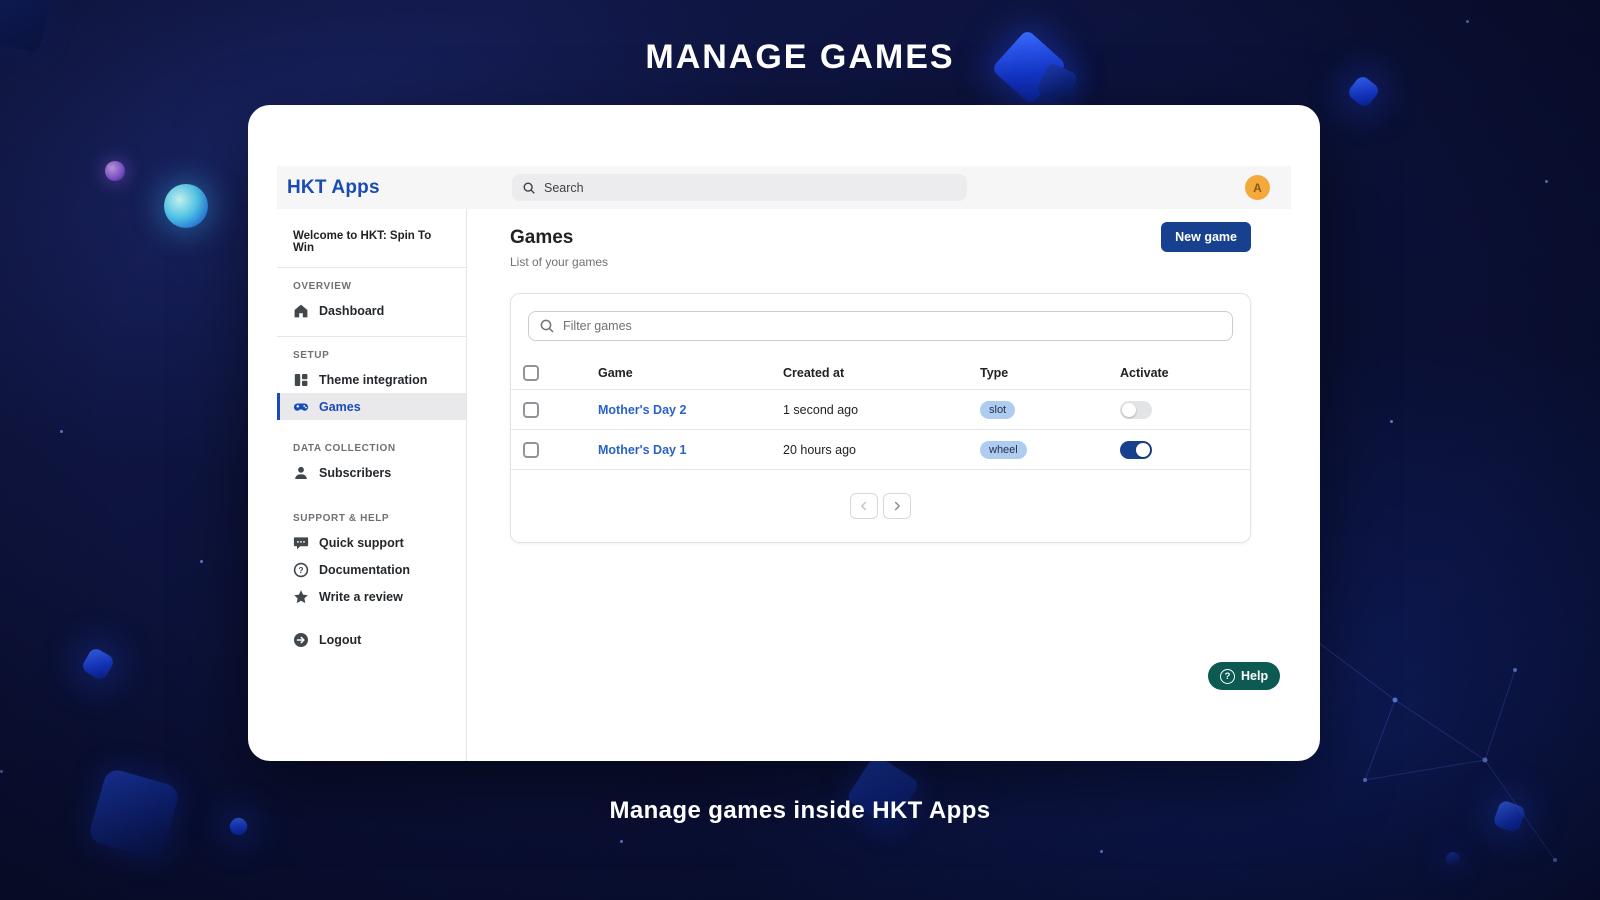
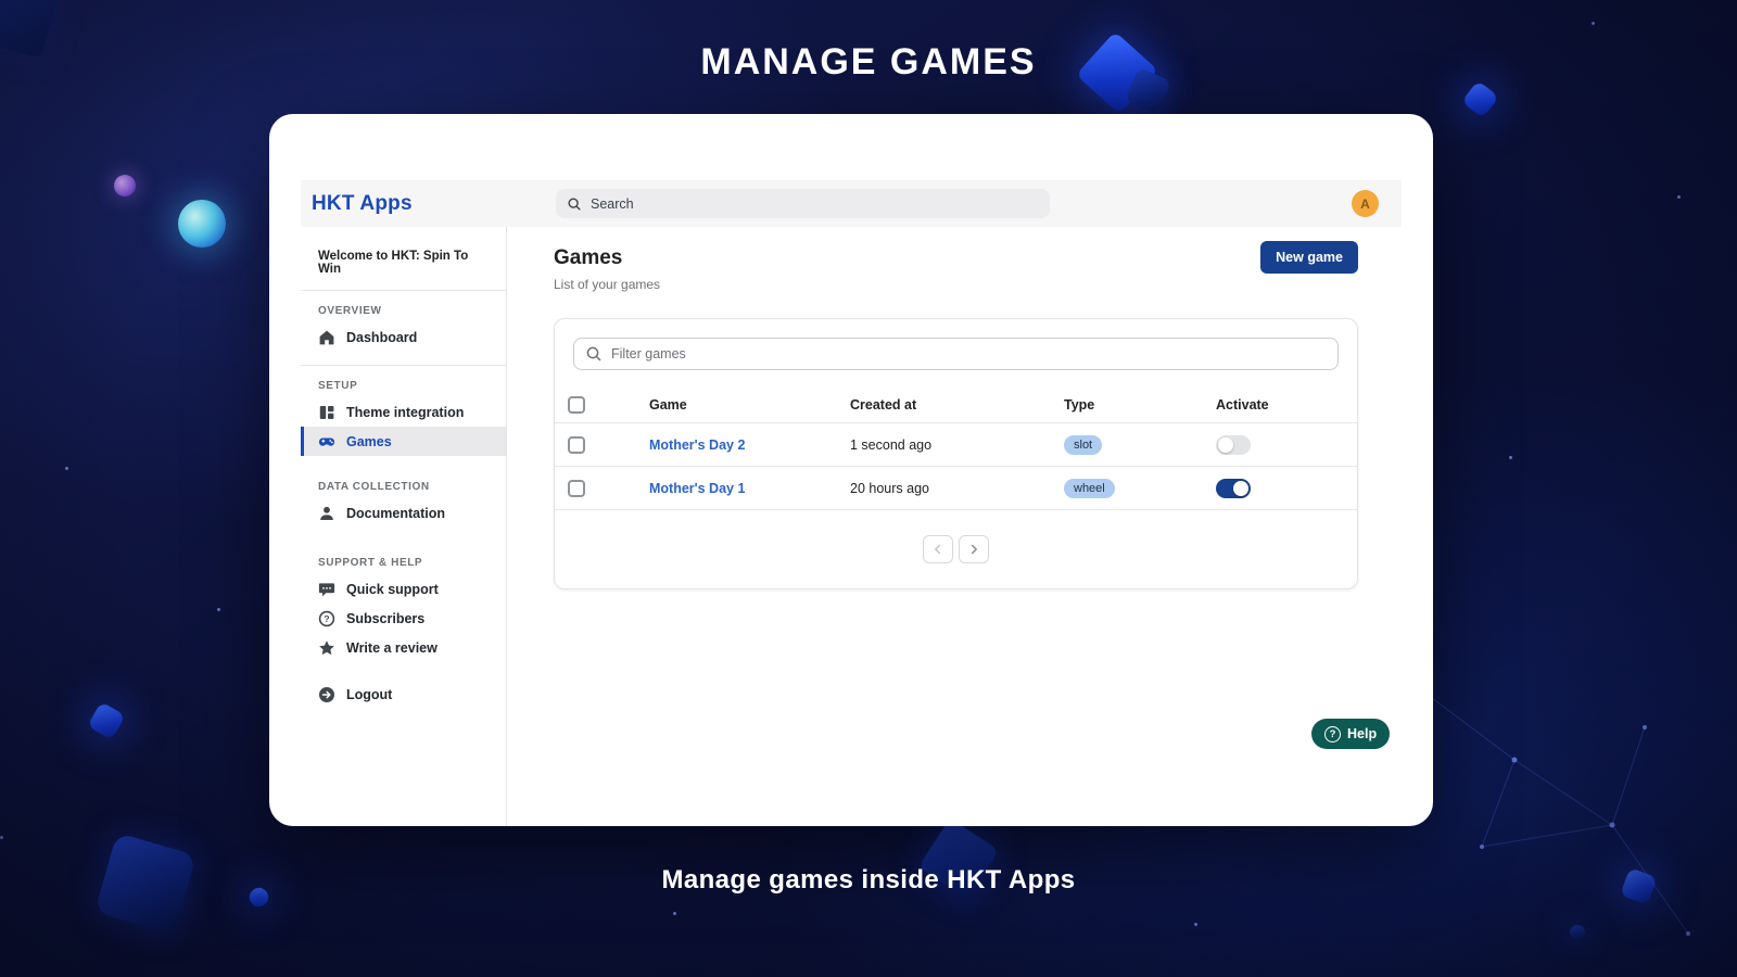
  MANAGE GAMES
  HKT Apps
  Search
  A
  Welcome to HKT: Spin To Win
  OVERVIEW
  Dashboard
  SETUP
  Theme integration
  Games
  DATA COLLECTION
- Subscribers
+ Documentation
  SUPPORT & HELP
  Quick support
  ?
- Documentation
+ Subscribers
  Write a review
  Logout
  Games
  List of your games
  New game
  Filter games
  Game
  Created at
  Type
  Activate
  Mother's Day 2
  1 second ago
  slot
  Mother's Day 1
  20 hours ago
  wheel
  ?
  Help
  Manage games inside HKT Apps
